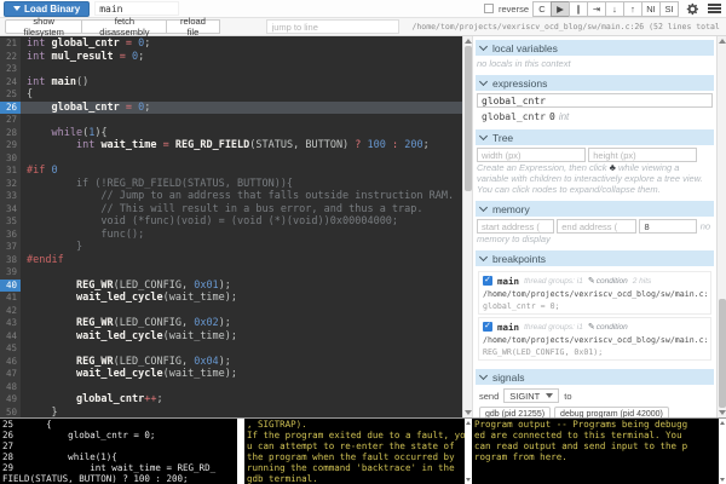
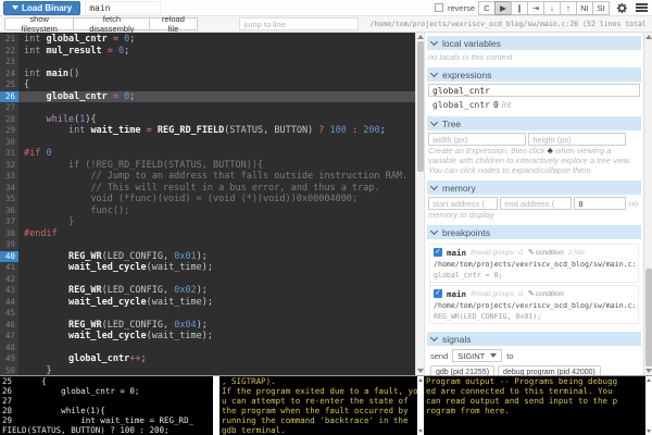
  Load Binary
  main
  reverse
  C
  ▶
  ∥
  ⇥
  ↓
  ↑
  NI
  SI
  show filesystem
  fetch disassembly
  reload file
  jump to line
  /home/tom/projects/vexriscv_ocd_blog/sw/main.c:26 (52 lines total
  21
  int global_cntr = 0;
  22
  int mul_result = 0;
  23
  24
  int main()
  25
  {
  26
  global_cntr = 0;
  27
  28
  while(1){
  29
  int wait_time = REG_RD_FIELD(STATUS, BUTTON) ? 100 : 200;
  30
  31
  #if 0
  32
  if (!REG_RD_FIELD(STATUS, BUTTON)){
  33
  // Jump to an address that falls outside instruction RAM.
  34
  // This will result in a bus error, and thus a trap.
  35
  void (*func)(void) = (void (*)(void))0x00004000;
  36
  func();
  37
  }
  38
  #endif
  39
  40
  REG_WR(LED_CONFIG, 0x01);
  41
  wait_led_cycle(wait_time);
  42
  43
  REG_WR(LED_CONFIG, 0x02);
  44
  wait_led_cycle(wait_time);
  45
  46
  REG_WR(LED_CONFIG, 0x04);
  47
  wait_led_cycle(wait_time);
  48
  49
  global_cntr++;
  50
  }
  local variables
  no locals in this context
  expressions
  global_cntr
  global_cntr 0 int
  Tree
  width (px) height (px)
- Create an Expression, then click ♣ while viewing a variable with children to interactively explore a tree view. You can click nodes to expand/collapse them.
+ Create an Expression, then click ♣ when viewing a variable with children to interactively explore a tree view. You can click nodes to expand/collapse them.
  memory
  start address ( end address ( 8 no memory to display
  breakpoints
  main
  /home/tom/projects/vexriscv_ocd_blog/sw/main.c:
  global_cntr = 0;
  main
  /home/tom/projects/vexriscv_ocd_blog/sw/main.c:
  REG_WR(LED_CONFIG, 0x01);
  signals
  send
  SIGINT
  to
  25 {
  26 global_cntr = 0;
  27
  28 while(1){
  29 int wait_time = REG_RD_
  FIELD(STATUS, BUTTON) ? 100 : 200;
  , SIGTRAP).
  If the program exited due to a fault, yo
  u can attempt to re-enter the state of
  the program when the fault occurred by
  running the command 'backtrace' in the
  gdb terminal.
  Program output -- Programs being debugg
  ed are connected to this terminal. You
  can read output and send input to the p
  rogram from here.
